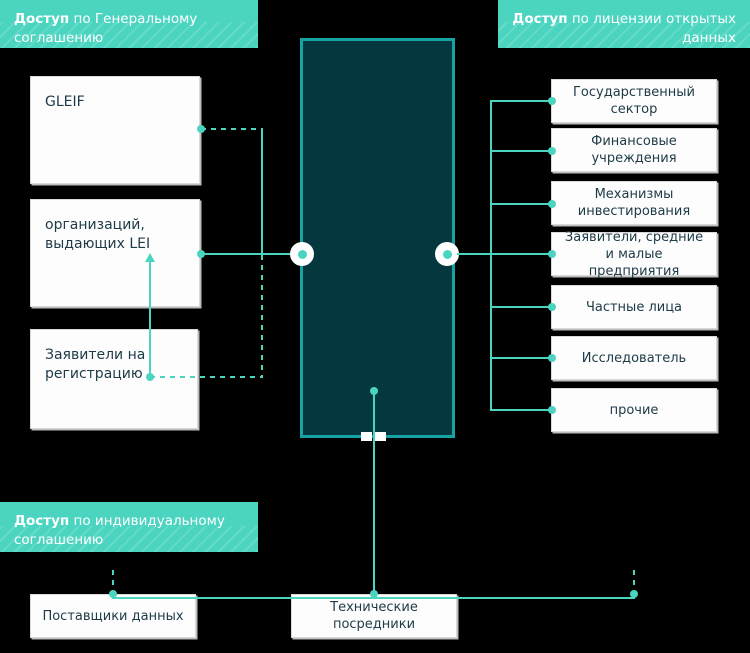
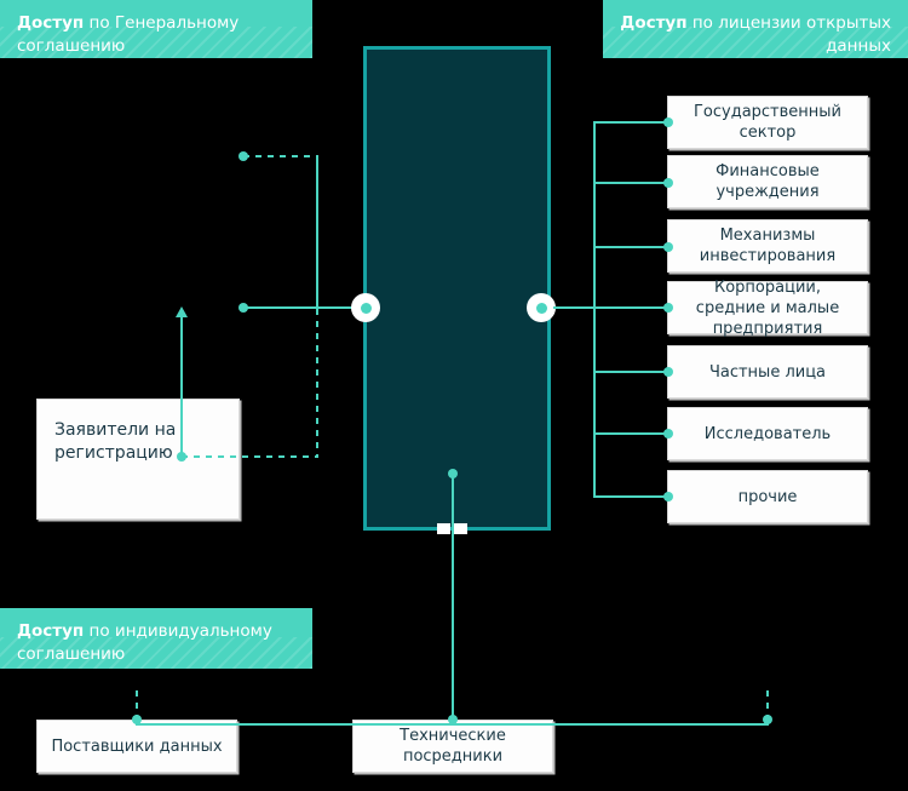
  Доступ по Генеральному соглашению
  Доступ по лицензии открытых данных
  Доступ по индивидуальному соглашению
- GLEIF
- организаций, выдающих LEI
  Заявители на регистрацию
  Государственный сектор
  Финансовые учреждения
  Механизмы инвестирования
- Заявители, средние и малые предприятия
+ Корпорации, средние и малые предприятия
  Частные лица
  Исследователь
  прочие
  Поставщики данных
  Технические посредники
